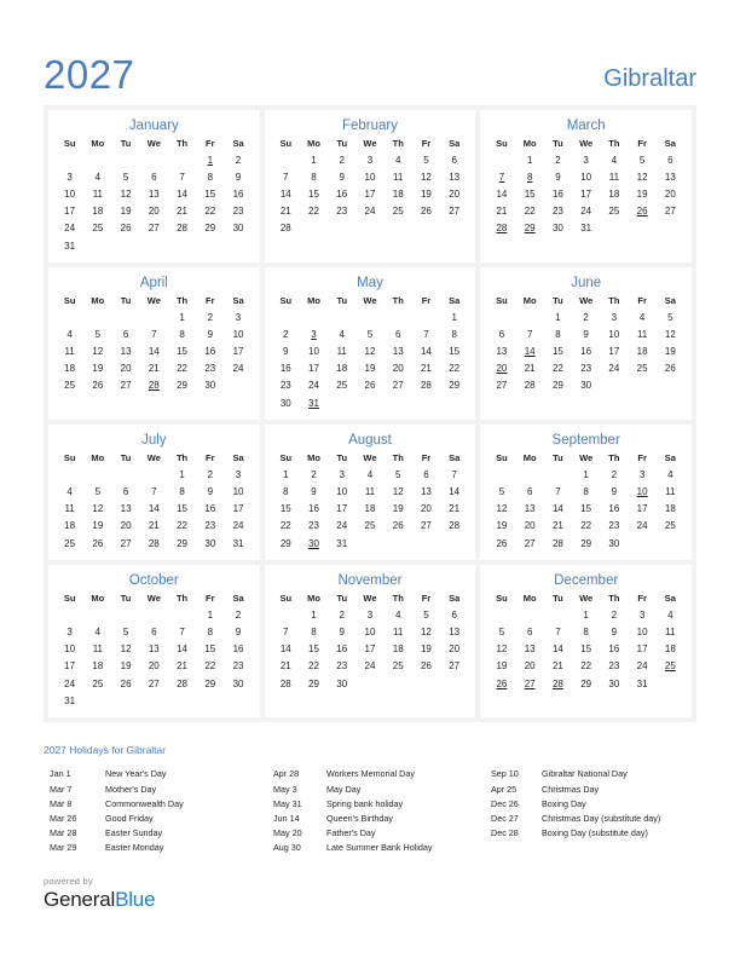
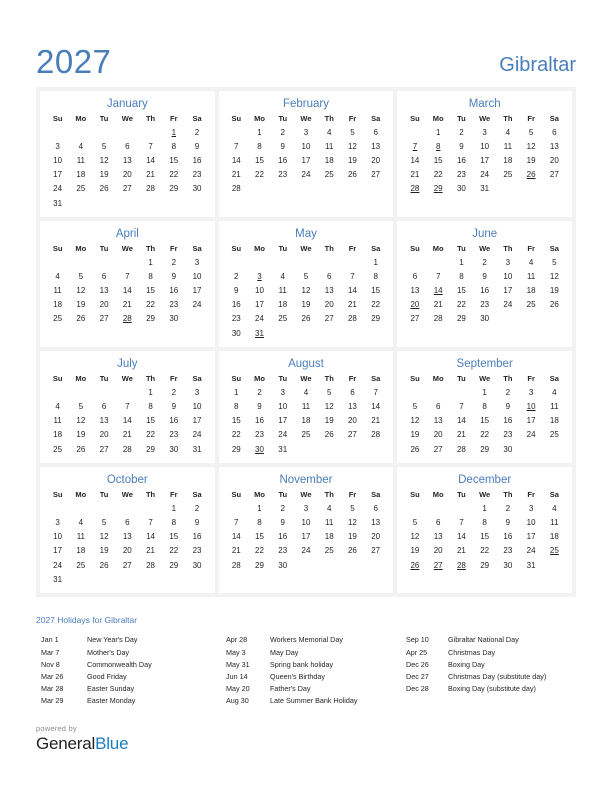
  2027
  Gibraltar
  January
  Su	Mo	Tu	We	Th	Fr	Sa
  					1	2
  3	4	5	6	7	8	9
  10	11	12	13	14	15	16
  17	18	19	20	21	22	23
  24	25	26	27	28	29	30
  31
  February
  Su	Mo	Tu	We	Th	Fr	Sa
  	1	2	3	4	5	6
  7	8	9	10	11	12	13
  14	15	16	17	18	19	20
  21	22	23	24	25	26	27
  28
  March
  Su	Mo	Tu	We	Th	Fr	Sa
  	1	2	3	4	5	6
  7	8	9	10	11	12	13
  14	15	16	17	18	19	20
  21	22	23	24	25	26	27
  28	29	30	31
  April
  Su	Mo	Tu	We	Th	Fr	Sa
  				1	2	3
  4	5	6	7	8	9	10
  11	12	13	14	15	16	17
  18	19	20	21	22	23	24
  25	26	27	28	29	30
  May
  Su	Mo	Tu	We	Th	Fr	Sa
  						1
  2	3	4	5	6	7	8
  9	10	11	12	13	14	15
  16	17	18	19	20	21	22
  23	24	25	26	27	28	29
  30	31
  June
  Su	Mo	Tu	We	Th	Fr	Sa
  		1	2	3	4	5
  6	7	8	9	10	11	12
  13	14	15	16	17	18	19
  20	21	22	23	24	25	26
  27	28	29	30
  July
  Su	Mo	Tu	We	Th	Fr	Sa
  				1	2	3
  4	5	6	7	8	9	10
  11	12	13	14	15	16	17
  18	19	20	21	22	23	24
  25	26	27	28	29	30	31
  August
  Su	Mo	Tu	We	Th	Fr	Sa
  1	2	3	4	5	6	7
  8	9	10	11	12	13	14
  15	16	17	18	19	20	21
  22	23	24	25	26	27	28
  29	30	31
  September
  Su	Mo	Tu	We	Th	Fr	Sa
  			1	2	3	4
  5	6	7	8	9	10	11
  12	13	14	15	16	17	18
  19	20	21	22	23	24	25
  26	27	28	29	30
  October
  Su	Mo	Tu	We	Th	Fr	Sa
  					1	2
  3	4	5	6	7	8	9
  10	11	12	13	14	15	16
  17	18	19	20	21	22	23
  24	25	26	27	28	29	30
  31
  November
  Su	Mo	Tu	We	Th	Fr	Sa
  	1	2	3	4	5	6
  7	8	9	10	11	12	13
  14	15	16	17	18	19	20
  21	22	23	24	25	26	27
  28	29	30
  December
  Su	Mo	Tu	We	Th	Fr	Sa
  			1	2	3	4
  5	6	7	8	9	10	11
  12	13	14	15	16	17	18
  19	20	21	22	23	24	25
  26	27	28	29	30	31
  2027 Holidays for Gibraltar
  Jan 1
  New Year's Day
  Mar 7
  Mother's Day
- Mar 8
+ Nov 8
  Commonwealth Day
  Mar 26
  Good Friday
  Mar 28
  Easter Sunday
  Mar 29
  Easter Monday
  Apr 28
  Workers Memorial Day
  May 3
  May Day
  May 31
  Spring bank holiday
  Jun 14
  Queen's Birthday
  May 20
  Father's Day
  Aug 30
  Late Summer Bank Holiday
  Sep 10
  Gibraltar National Day
  Apr 25
  Christmas Day
  Dec 26
  Boxing Day
  Dec 27
  Christmas Day (substitute day)
  Dec 28
  Boxing Day (substitute day)
  powered by
  GeneralBlue
